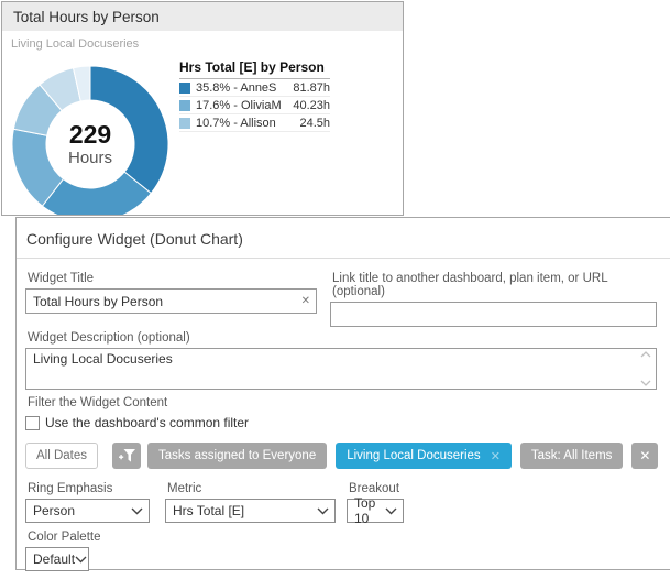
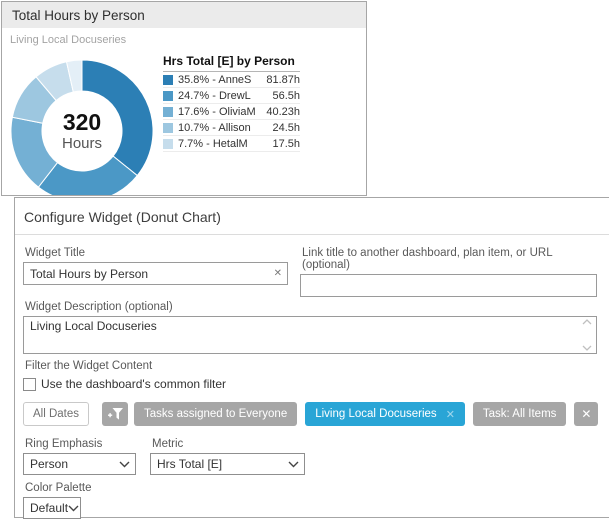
  Total Hours by Person
  Living Local Docuseries
- 229
+ 320
  Hours
  Hrs Total [E] by Person
  35.8% - AnneS
  81.87h
+ 24.7% - DrewL
+ 56.5h
  17.6% - OliviaM
  40.23h
  10.7% - Allison
  24.5h
+ 7.7% - HetalM
+ 17.5h
  Configure Widget (Donut Chart)
  Widget Title
  Total Hours by Person
  ✕
  Link title to another dashboard, plan item, or URL (optional)
  Widget Description (optional)
  Living Local Docuseries
  Filter the Widget Content
  Use the dashboard's common filter
  All Dates
  Tasks assigned to Everyone
  Living Local Docuseries
  ✕
  Task: All Items
  ✕
  Ring Emphasis
  Person
  Metric
  Hrs Total [E]
- Breakout
- Top 10
  Color Palette
  Default
